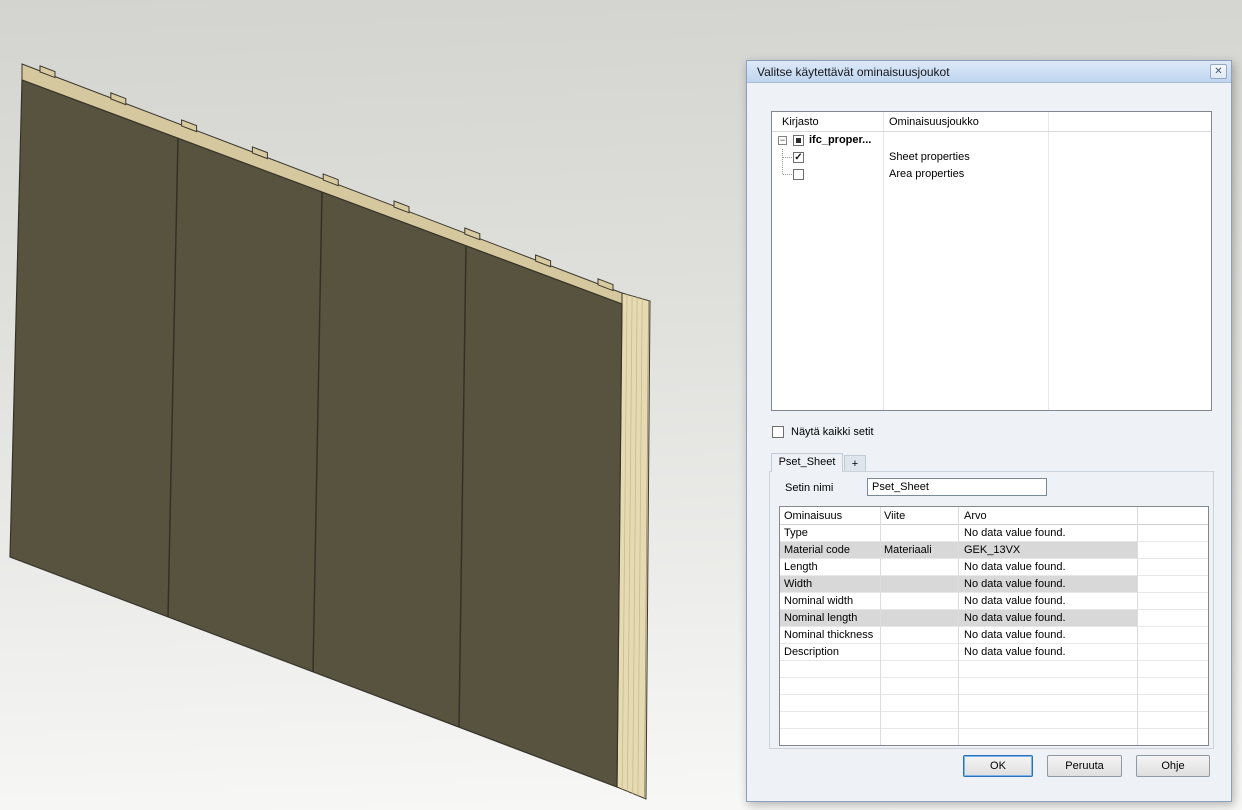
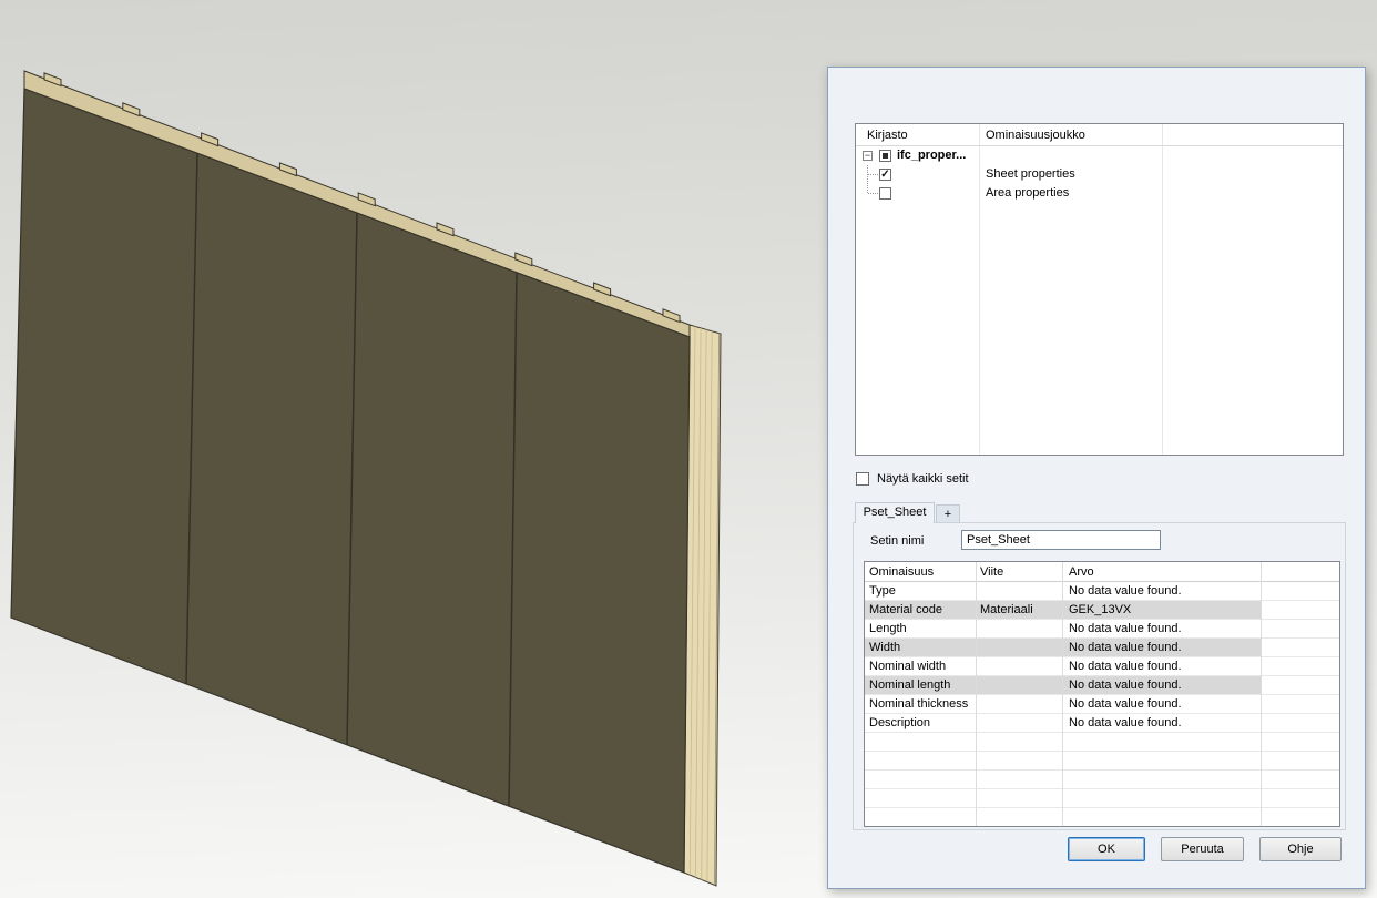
- Valitse käytettävät ominaisuusjoukot
- ✕
  Kirjasto
  Ominaisuusjoukko
  −
  ifc_proper...
  ✓
  Sheet properties
  Area properties
  Näytä kaikki setit
  Pset_Sheet
  +
  Setin nimi
  Pset_Sheet
  Ominaisuus
  Viite
  Arvo
  Type
  No data value found.
  Material code
  Materiaali
  GEK_13VX
  Length
  No data value found.
  Width
  No data value found.
  Nominal width
  No data value found.
  Nominal length
  No data value found.
  Nominal thickness
  No data value found.
  Description
  No data value found.
  OK
  Peruuta
  Ohje
